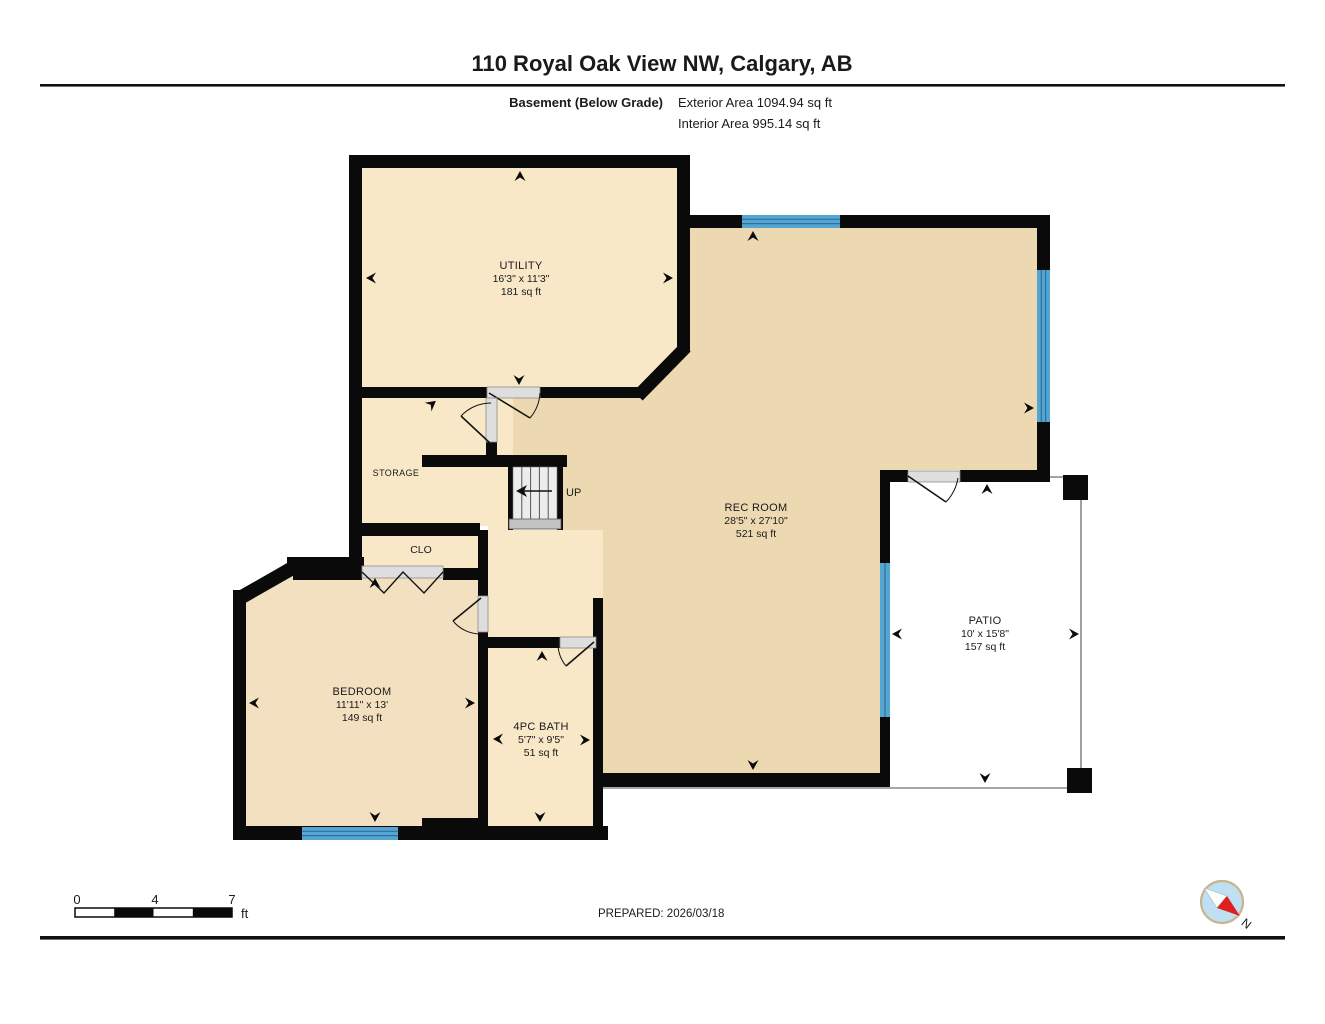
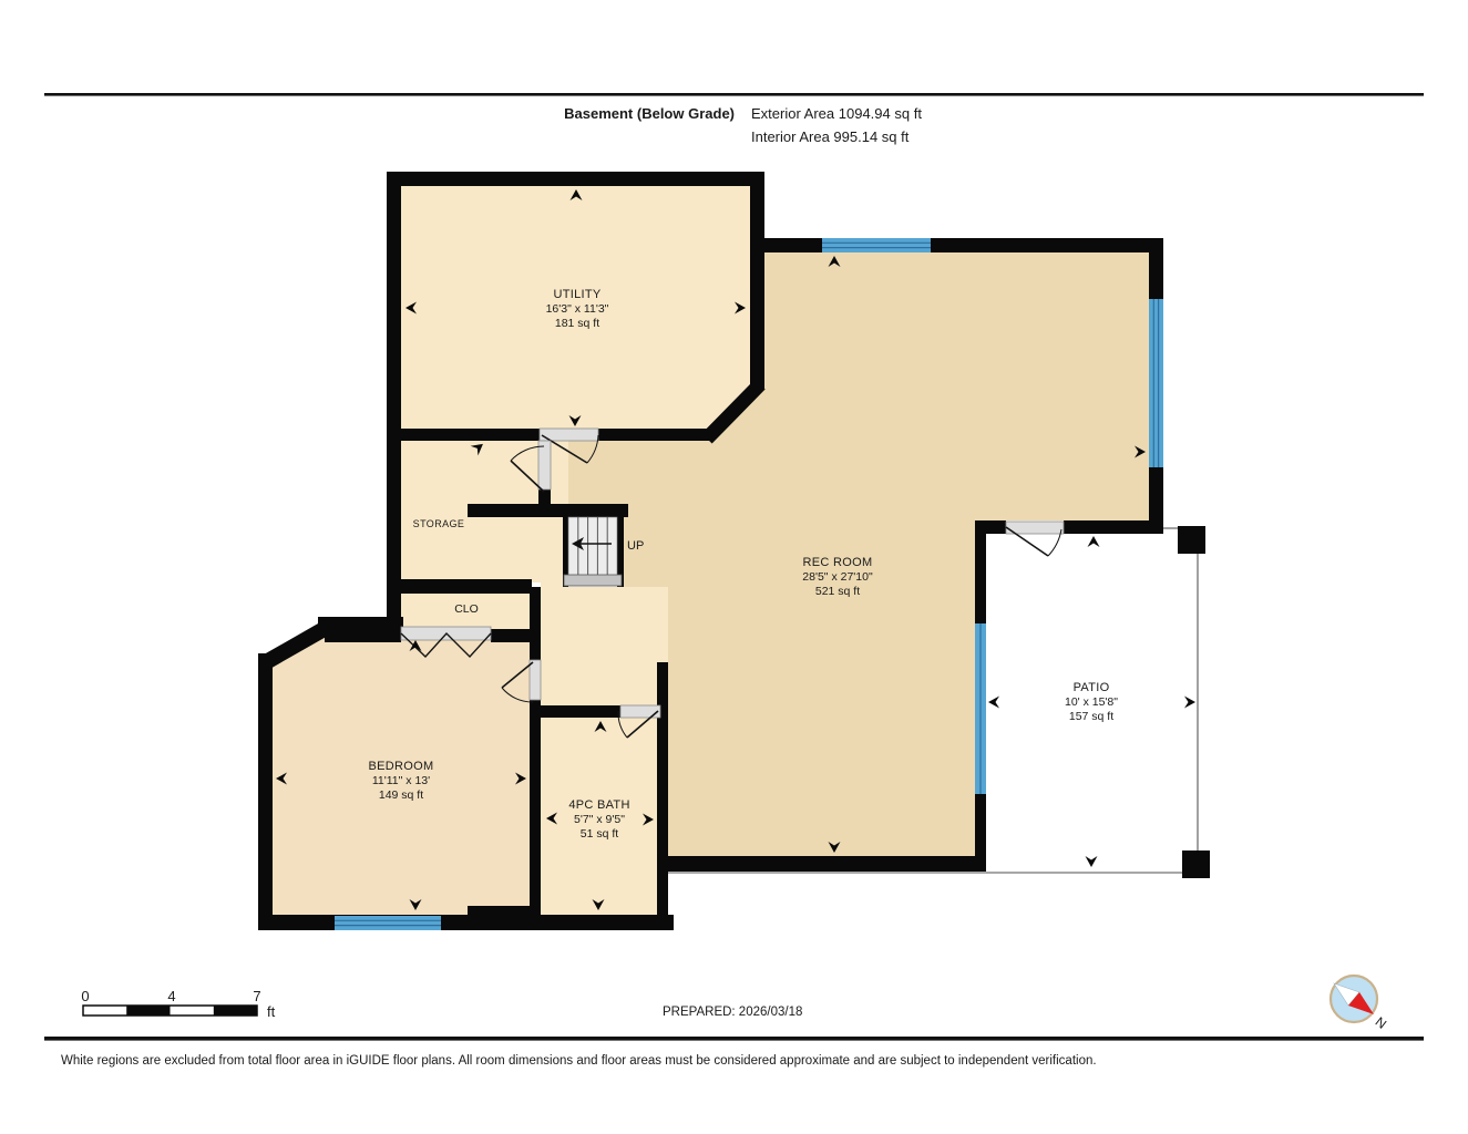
- 110 Royal Oak View NW, Calgary, AB
  Basement (Below Grade)
  Exterior Area 1094.94 sq ft
  Interior Area 995.14 sq ft
  UTILITY
  16'3" x 11'3"
  181 sq ft
  REC ROOM
  28'5" x 27'10"
  521 sq ft
  BEDROOM
  11'11" x 13'
  149 sq ft
  4PC BATH
  5'7" x 9'5"
  51 sq ft
  PATIO
  10' x 15'8"
  157 sq ft
  STORAGE
  CLO
  UP
  0
  4
  7
  ft
  PREPARED: 2026/03/18
+ White regions are excluded from total floor area in iGUIDE floor plans. All room dimensions and floor areas must be considered approximate and are subject to independent verification.
